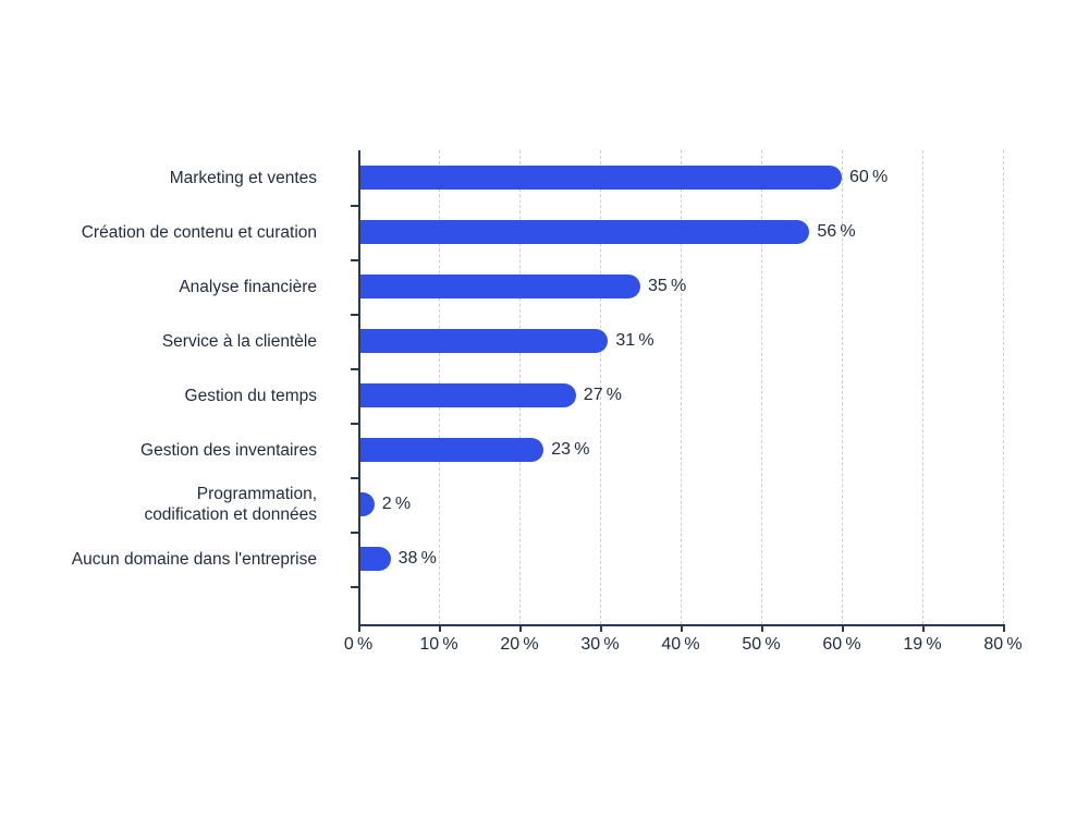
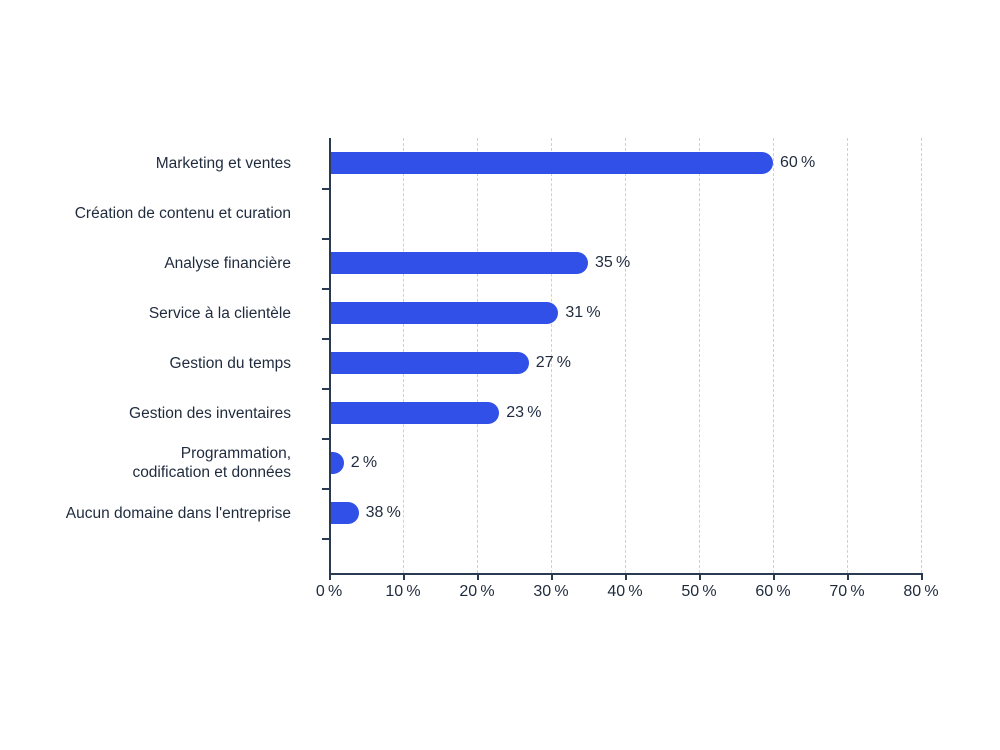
  Marketing et ventes
  Création de contenu et curation
  Analyse financière
  Service à la clientèle
  Gestion du temps
  Gestion des inventaires
  Programmation,
  codification et données
  Aucun domaine dans l'entreprise
  60 %
- 56 %
  35 %
  31 %
  27 %
  23 %
  2 %
  38 %
  0 %
  10 %
  20 %
  30 %
  40 %
  50 %
  60 %
- 19 %
+ 70 %
  80 %
